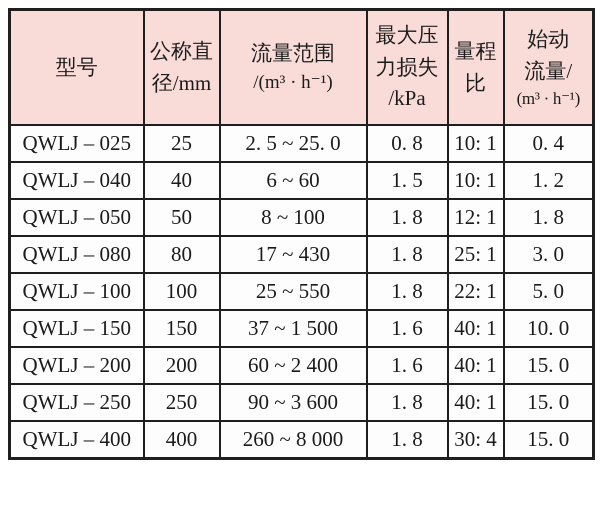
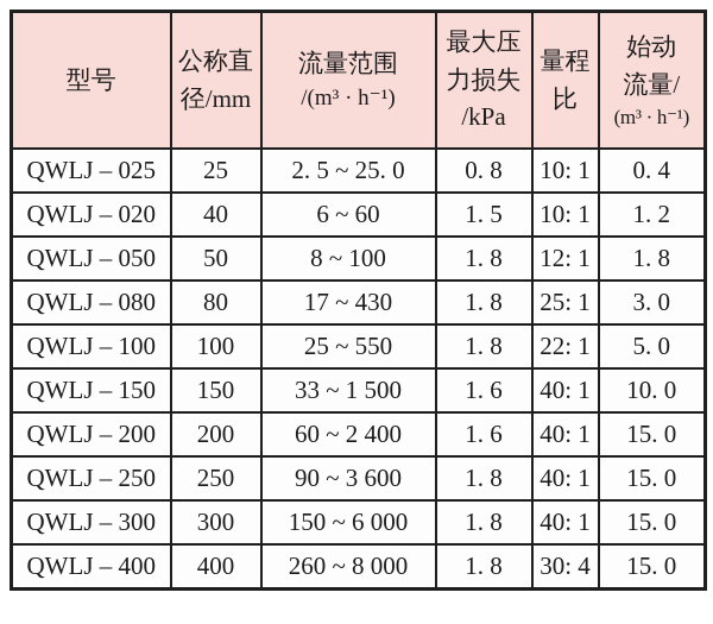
  型号	公称直 径/mm	流量范围 /(m³ · h⁻¹)	最大压 力损失 /kPa	量程 比	始动 流量/ (m³ · h⁻¹)
  QWLJ – 025	25	2. 5 ~ 25. 0	0. 8	10: 1	0. 4
- QWLJ – 040	40	6 ~ 60	1. 5	10: 1	1. 2
+ QWLJ – 020	40	6 ~ 60	1. 5	10: 1	1. 2
  QWLJ – 050	50	8 ~ 100	1. 8	12: 1	1. 8
  QWLJ – 080	80	17 ~ 430	1. 8	25: 1	3. 0
  QWLJ – 100	100	25 ~ 550	1. 8	22: 1	5. 0
- QWLJ – 150	150	37 ~ 1 500	1. 6	40: 1	10. 0
+ QWLJ – 150	150	33 ~ 1 500	1. 6	40: 1	10. 0
  QWLJ – 200	200	60 ~ 2 400	1. 6	40: 1	15. 0
  QWLJ – 250	250	90 ~ 3 600	1. 8	40: 1	15. 0
+ QWLJ – 300	300	150 ~ 6 000	1. 8	40: 1	15. 0
  QWLJ – 400	400	260 ~ 8 000	1. 8	30: 4	15. 0
